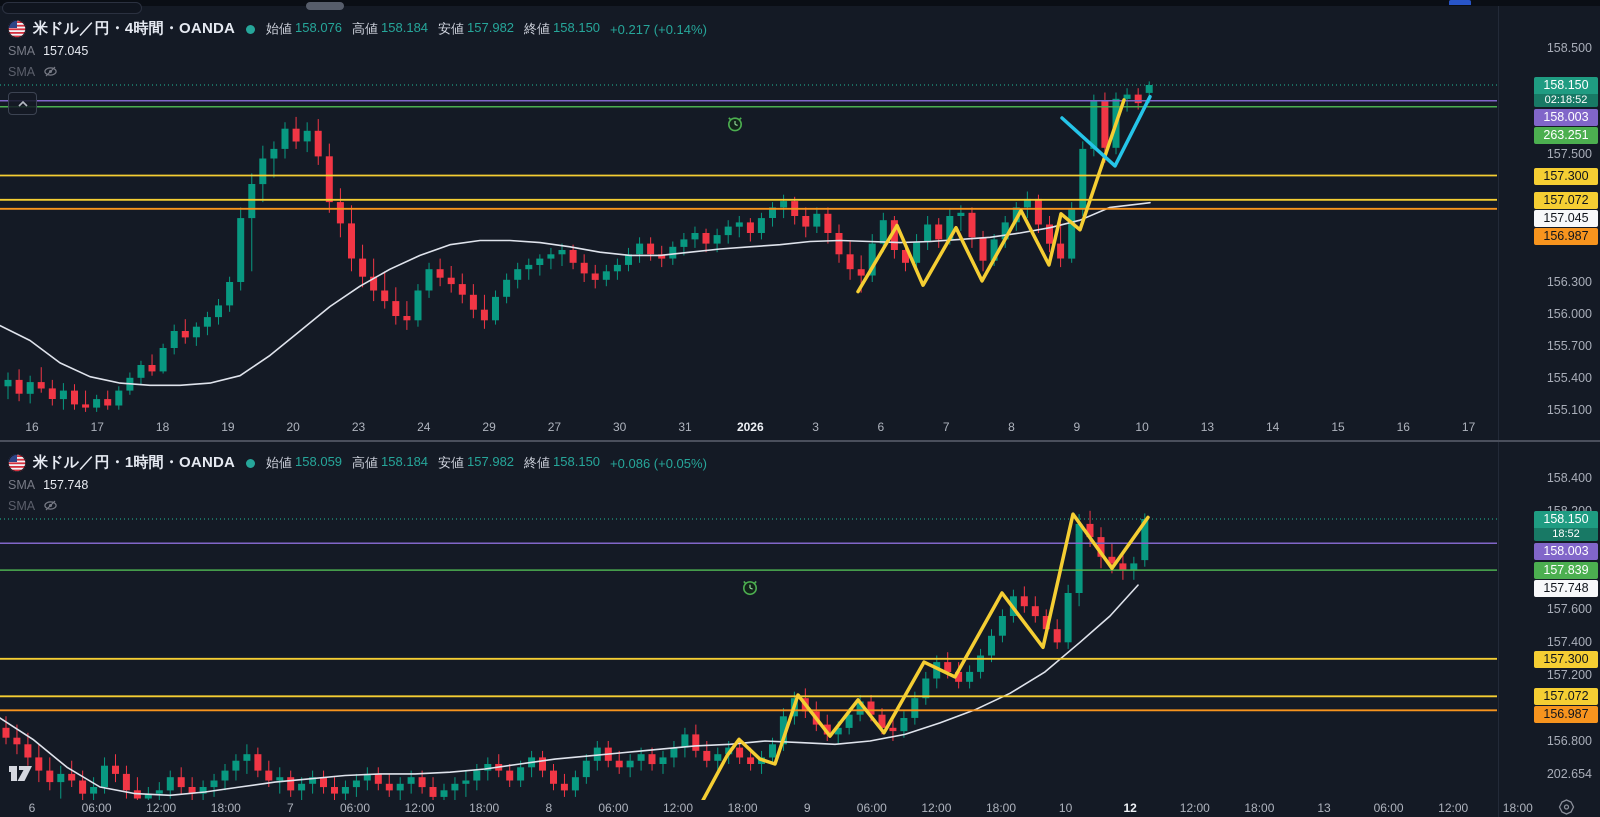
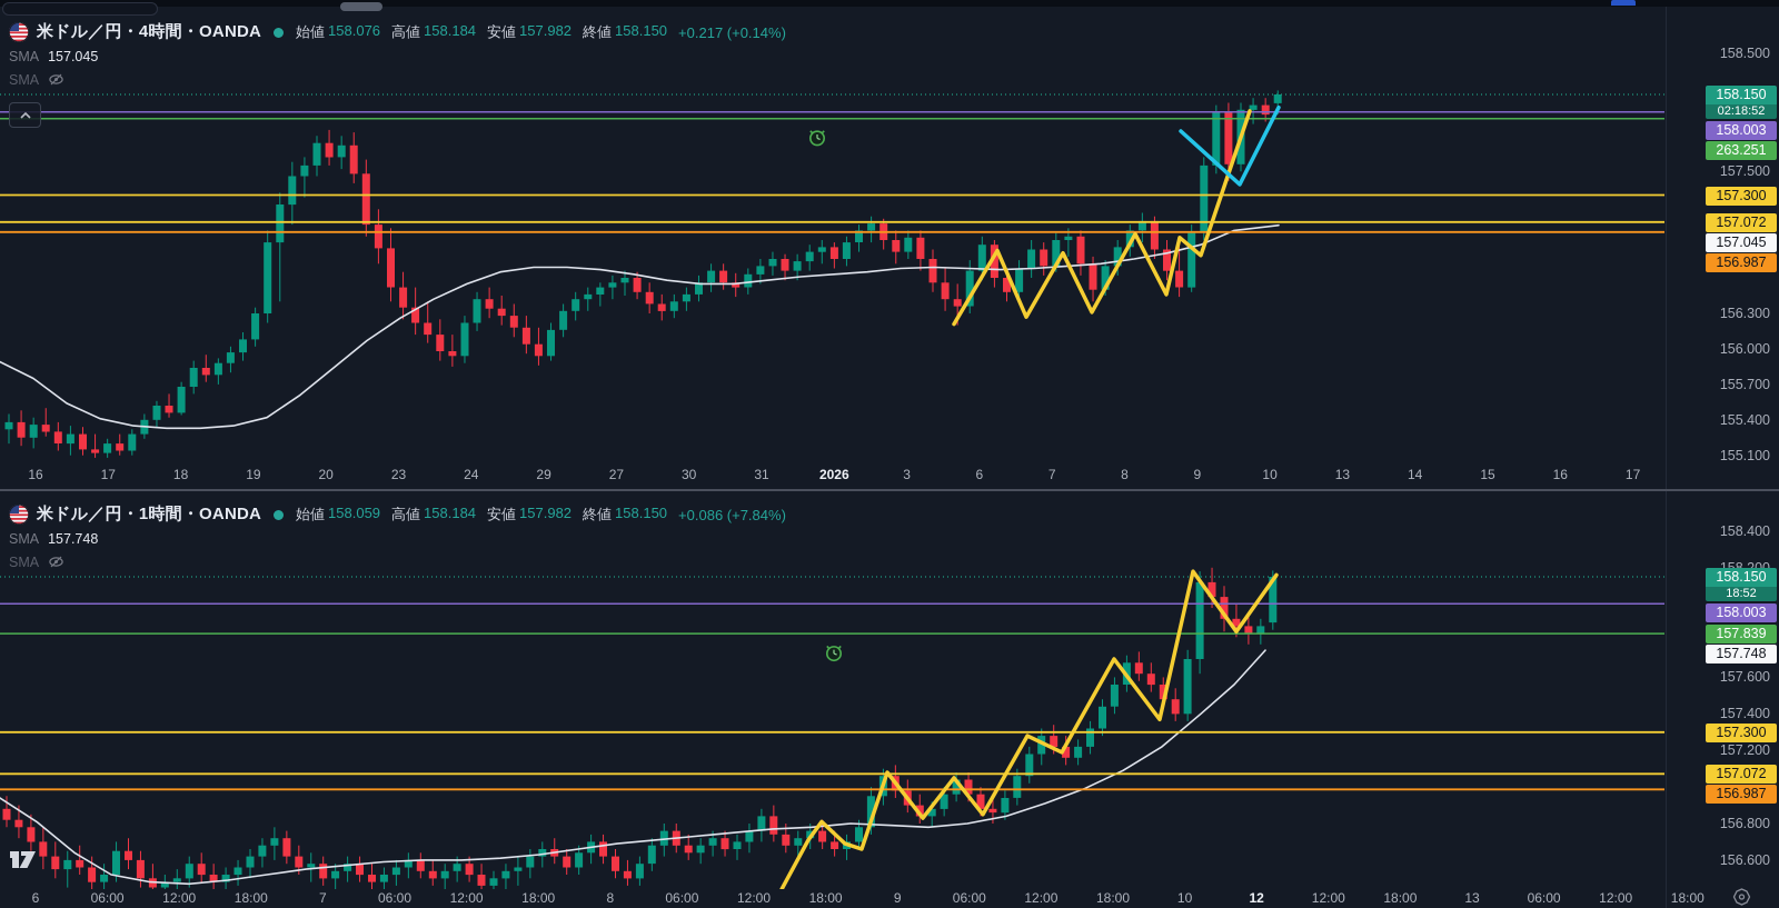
  米ドル／円・4時間・OANDA
  始値
  158.076
  高値
  158.184
  安値
  157.982
  終値
  158.150
  +0.217 (+0.14%)
  SMA
  157.045
  SMA
  米ドル／円・1時間・OANDA
  始値
  158.059
  高値
  158.184
  安値
  157.982
  終値
  158.150
- +0.086 (+0.05%)
+ +0.086 (+7.84%)
  SMA
  157.748
  SMA
  16
  17
  18
  19
  20
  23
  24
  29
  27
  30
  31
  2026
  3
  6
  7
  8
  9
  10
  13
  14
  15
  16
  17
  6
  06:00
  12:00
  18:00
  7
  06:00
  12:00
  18:00
  8
  06:00
  12:00
  18:00
  9
  06:00
  12:00
  18:00
  10
  12
  12:00
  18:00
  13
  06:00
  12:00
  18:00
  158.500
  157.500
  156.300
  156.000
  155.700
  155.400
  155.100
  158.150
  02:18:52
  158.003
  263.251
  157.300
  157.072
  157.045
  156.987
  158.400
  157.600
  157.400
  157.200
  156.800
- 202.654
+ 156.600
  158.150
  18:52
  158.003
  157.839
  157.748
  157.300
  157.072
  156.987
